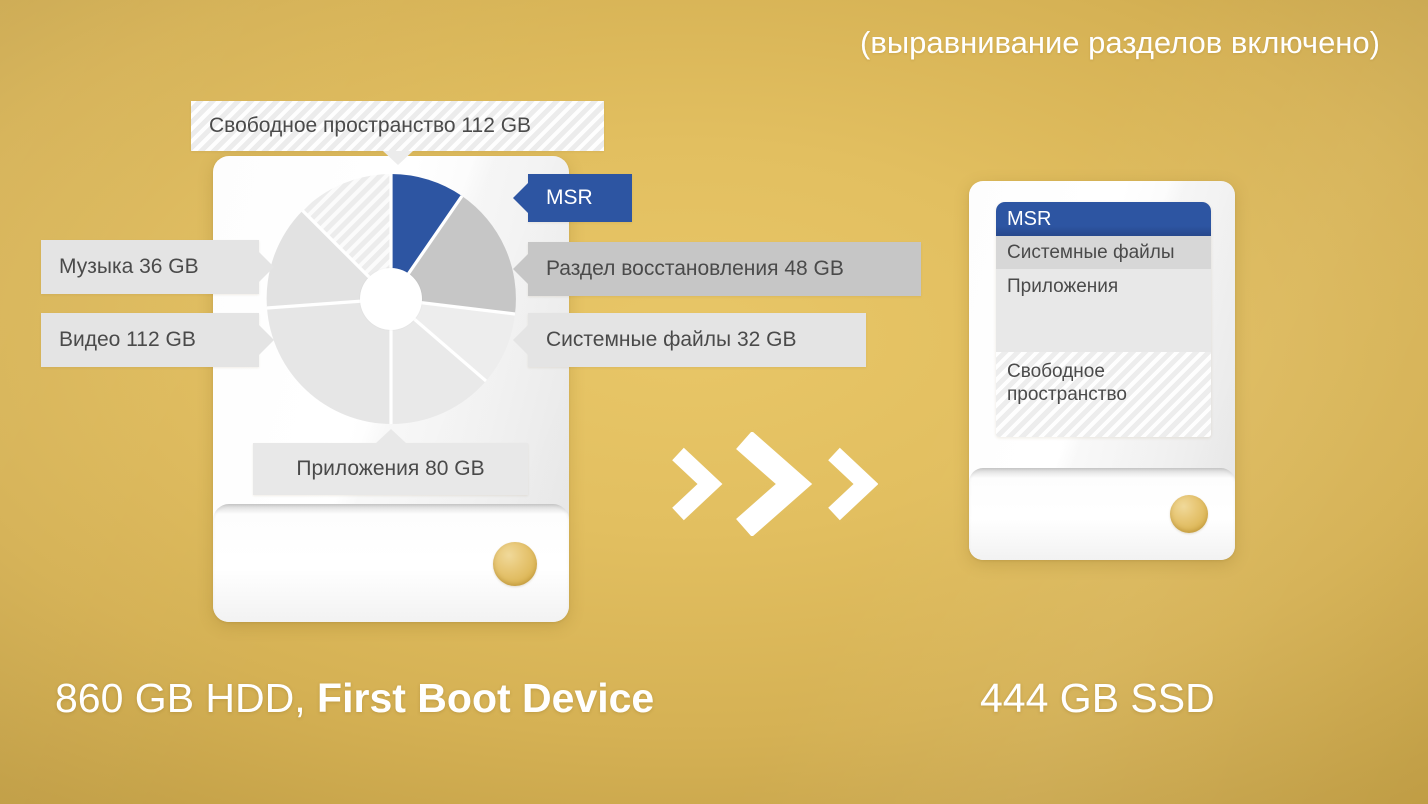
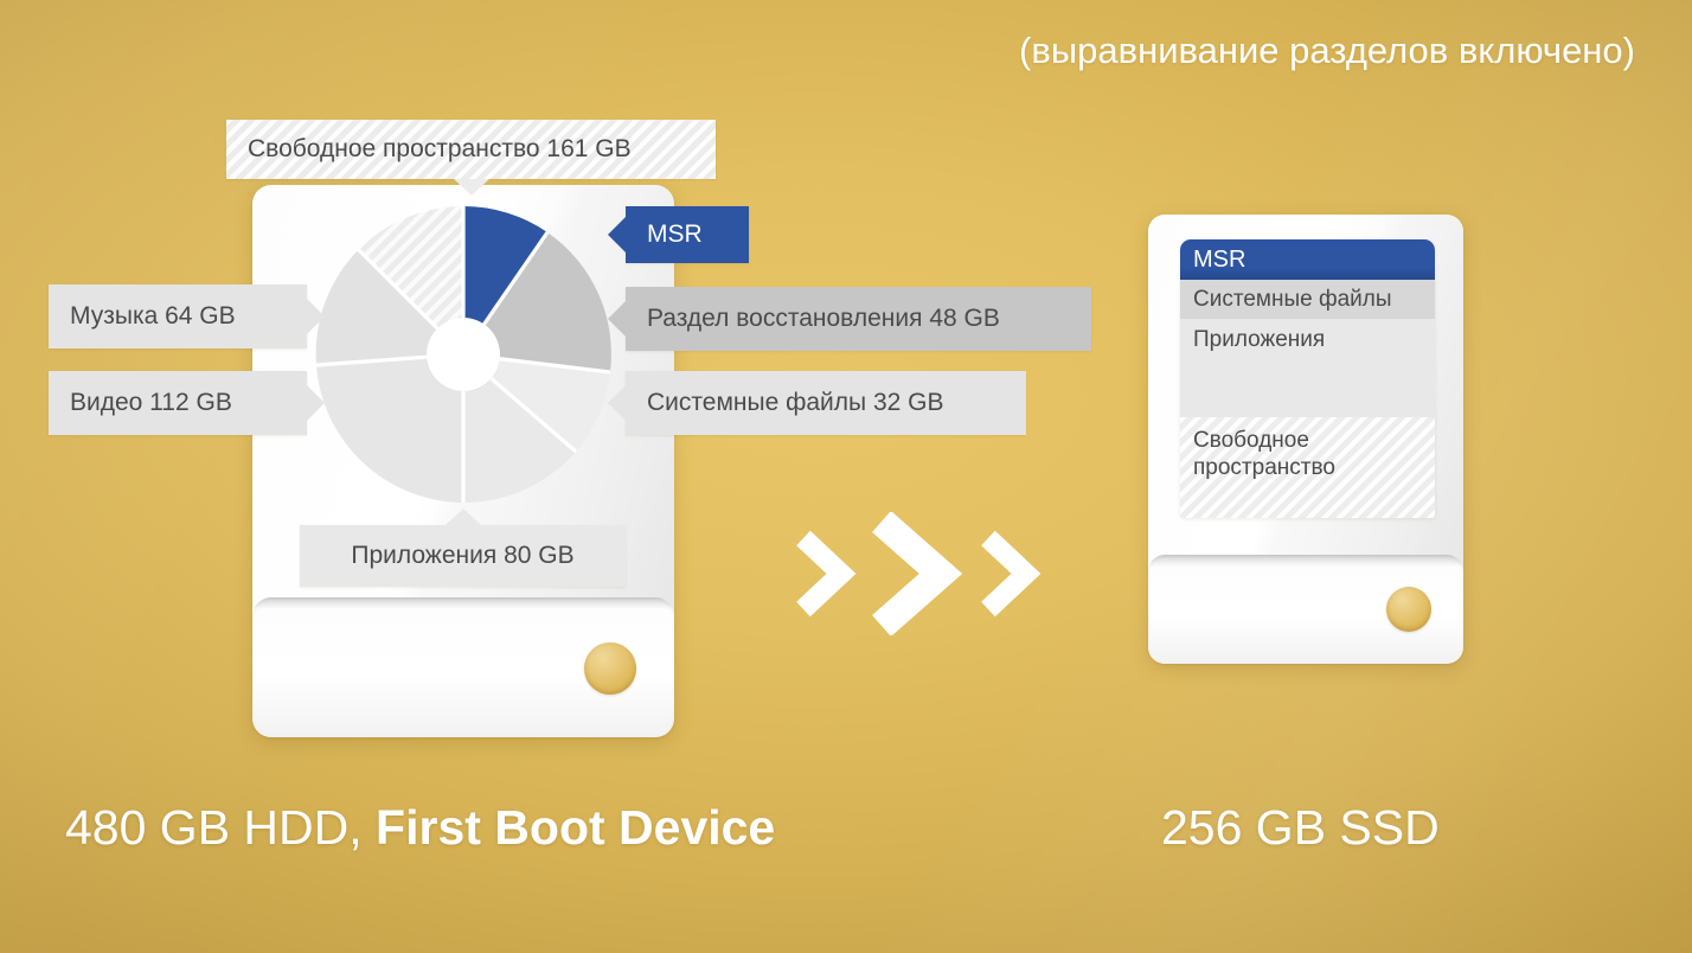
  (выравнивание разделов включено)
- Свободное пространство 112 GB
+ Свободное пространство 161 GB
- Музыка 36 GB
+ Музыка 64 GB
  Видео 112 GB
  MSR
  Раздел восстановления 48 GB
  Системные файлы 32 GB
  Приложения 80 GB
  MSR
  Системные файлы
  Приложения
  Свободное
  пространство
- 860 GB HDD, First Boot Device
+ 480 GB HDD, First Boot Device
- 444 GB SSD
+ 256 GB SSD
